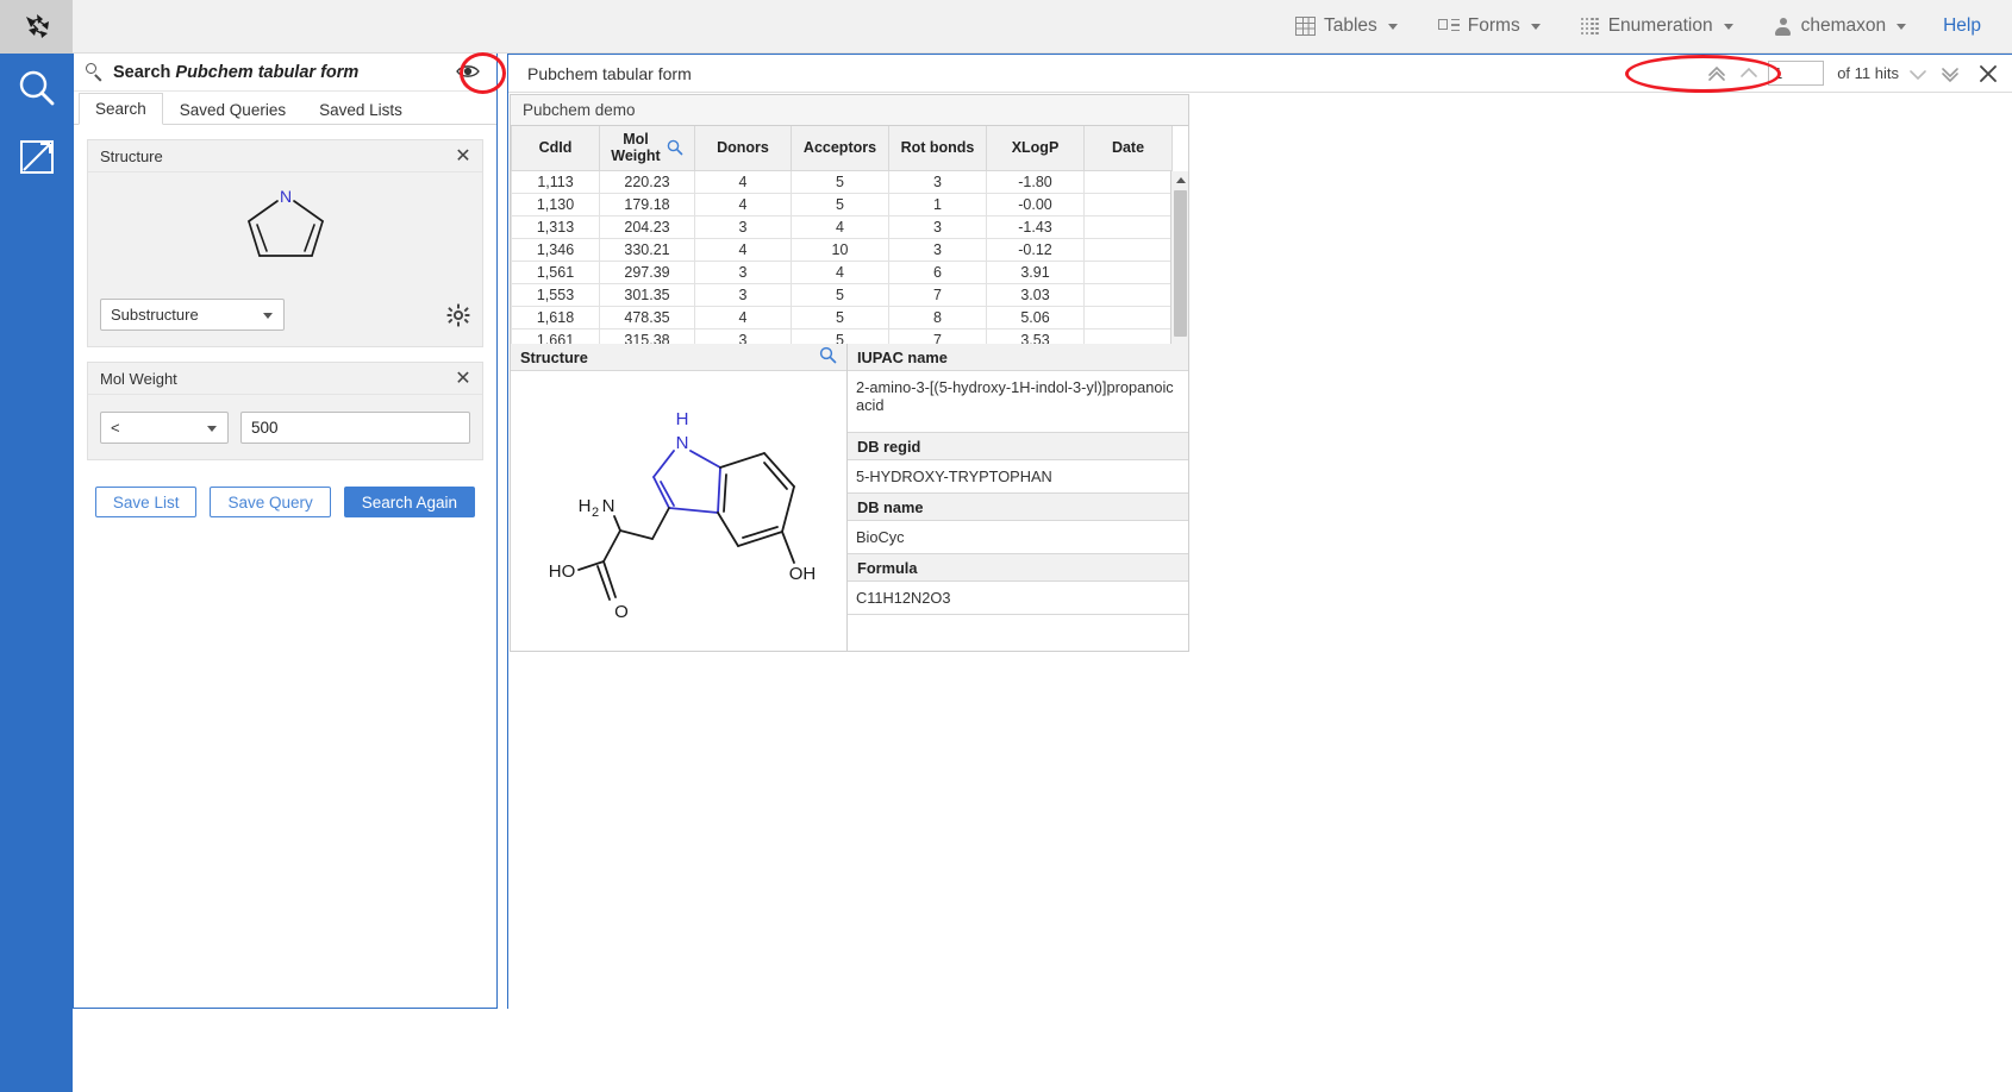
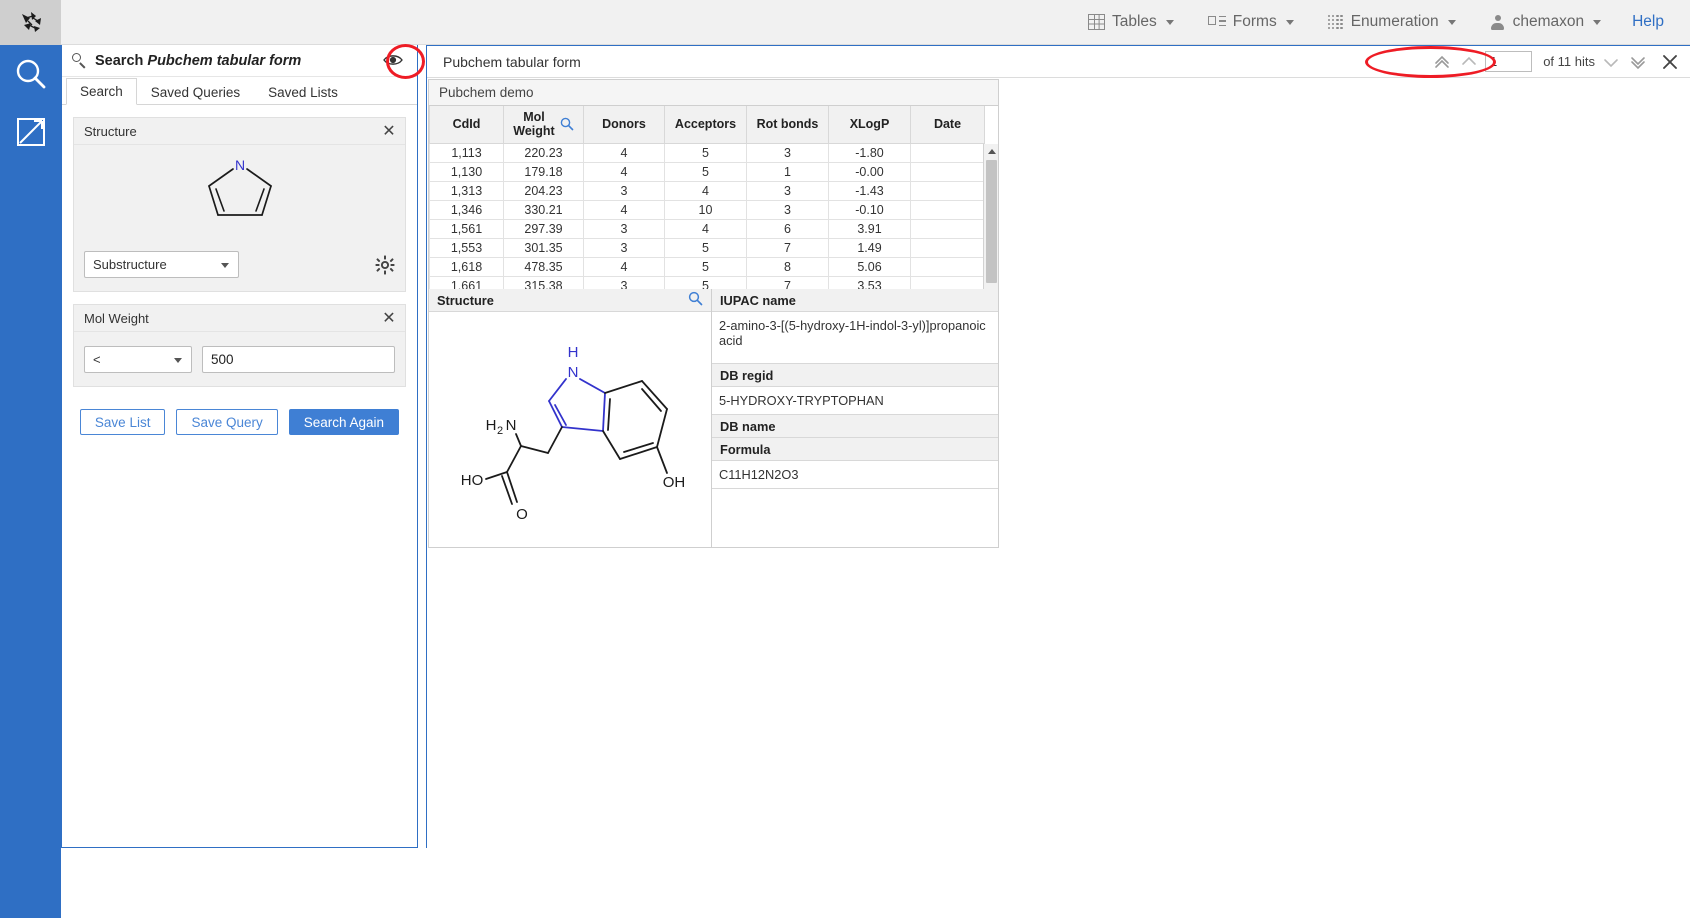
  Tables
  Forms
  Enumeration
  chemaxon
  Help
  Search Pubchem tabular form
  Search
  Saved Queries
  Saved Lists
  Structure
  ✕
  N
  Substructure
  Mol Weight
  ✕
  <
  500
  Save List
  Save Query
  Search Again
  Pubchem tabular form
  1
  of 11 hits
  Pubchem demo
  CdId	MolWeight	Donors	Acceptors	Rot bonds	XLogP	Date
  1,113	220.23	4	5	3	-1.80
  1,130	179.18	4	5	1	-0.00
  1,313	204.23	3	4	3	-1.43
- 1,346	330.21	4	10	3	-0.12
+ 1,346	330.21	4	10	3	-0.10
  1,561	297.39	3	4	6	3.91
- 1,553	301.35	3	5	7	3.03
+ 1,553	301.35	3	5	7	1.49
  1,618	478.35	4	5	8	5.06
  1,661	315.38	3	5	7	3.53
  Structure
  H
  N
  H
  2
  N
  HO
  O
  OH
  IUPAC name
  2-amino-3-[(5-hydroxy-1H-indol-3-yl)]propanoic acid
  DB regid
  5-HYDROXY-TRYPTOPHAN
  DB name
- BioCyc
  Formula
  C11H12N2O3
